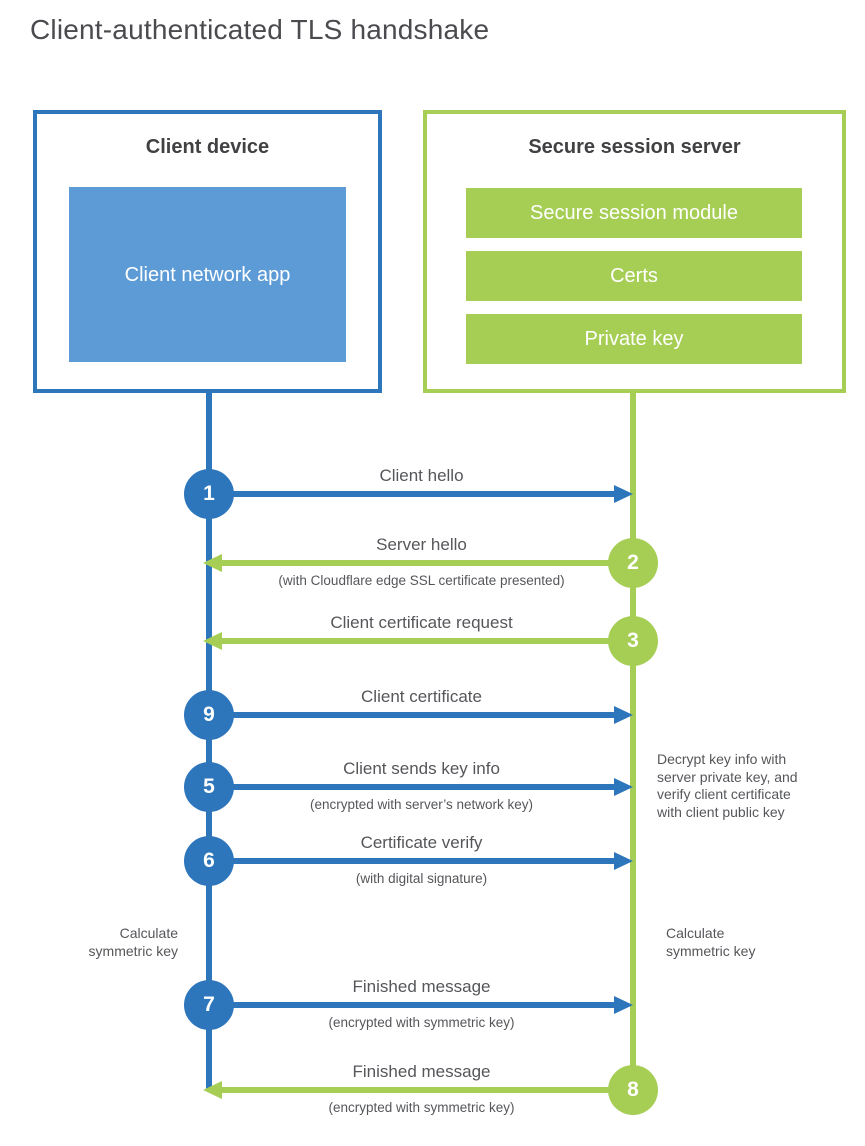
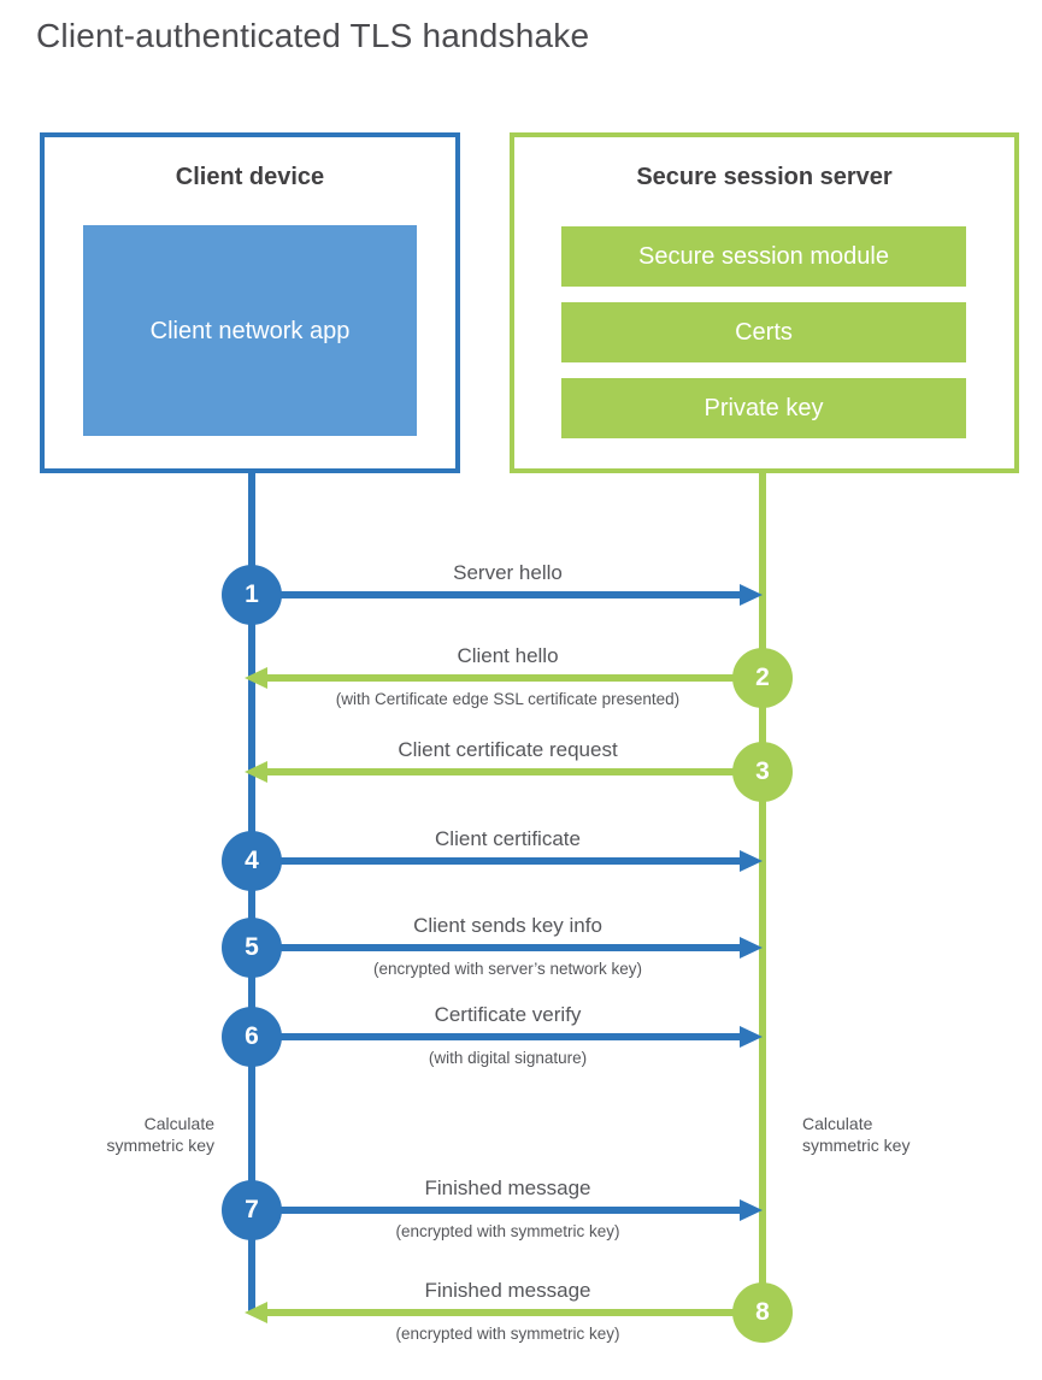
  Client-authenticated TLS handshake
  Client device
  Client network app
  Secure session server
  Secure session module
  Certs
  Private key
  1
- Client hello
+ Server hello
  2
- Server hello
+ Client hello
- (with Cloudflare edge SSL certificate presented)
+ (with Certificate edge SSL certificate presented)
  3
  Client certificate request
- 9
+ 4
  Client certificate
  5
  Client sends key info
  (encrypted with server’s network key)
  6
  Certificate verify
  (with digital signature)
  7
  Finished message
  (encrypted with symmetric key)
  8
  Finished message
  (encrypted with symmetric key)
- Decrypt key info with
- server private key, and
- verify client certificate
- with client public key
  Calculate
  symmetric key
  Calculate
  symmetric key
